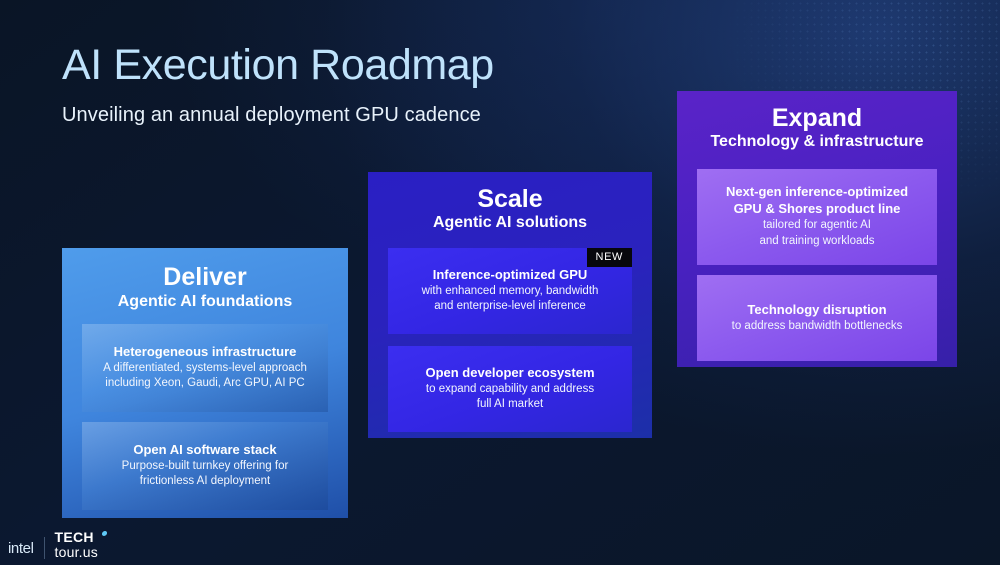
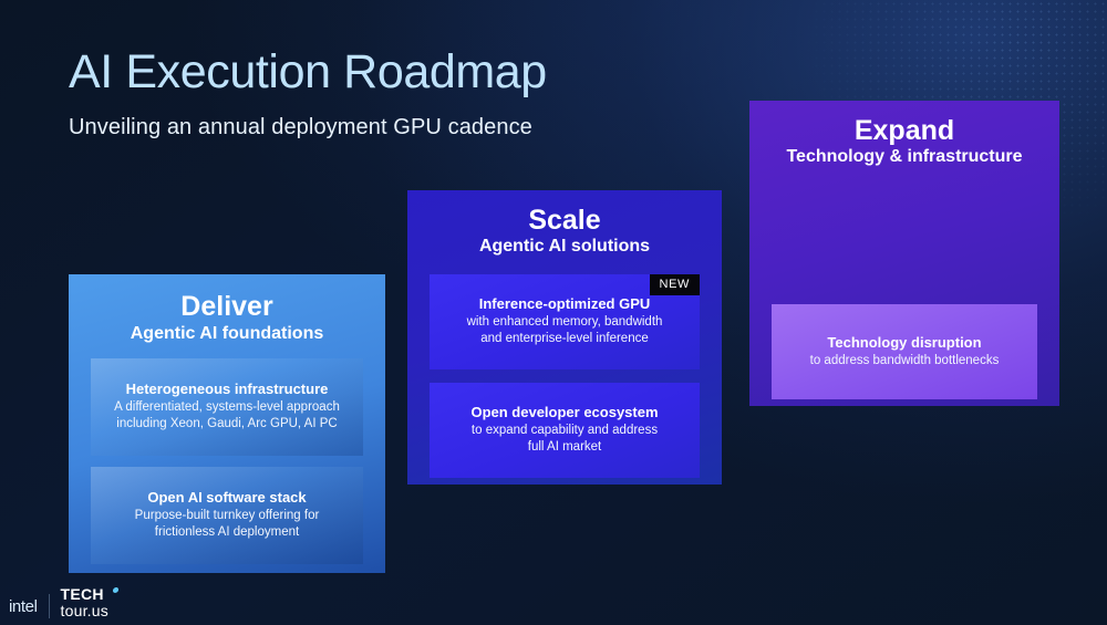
  AI Execution Roadmap
  Unveiling an annual deployment GPU cadence
  Deliver
  Agentic AI foundations
  Heterogeneous infrastructure
  A differentiated, systems-level approach
  including Xeon, Gaudi, Arc GPU, AI PC
  Open AI software stack
  Purpose-built turnkey offering for
  frictionless AI deployment
  Scale
  Agentic AI solutions
  NEW
  Inference-optimized GPU
  with enhanced memory, bandwidth
  and enterprise-level inference
  Open developer ecosystem
  to expand capability and address
  full AI market
  Expand
  Technology & infrastructure
- Next-gen inference-optimized
- GPU & Shores product line
- tailored for agentic AI
- and training workloads
  Technology disruption
  to address bandwidth bottlenecks
  intel
  TECH
  tour.us
